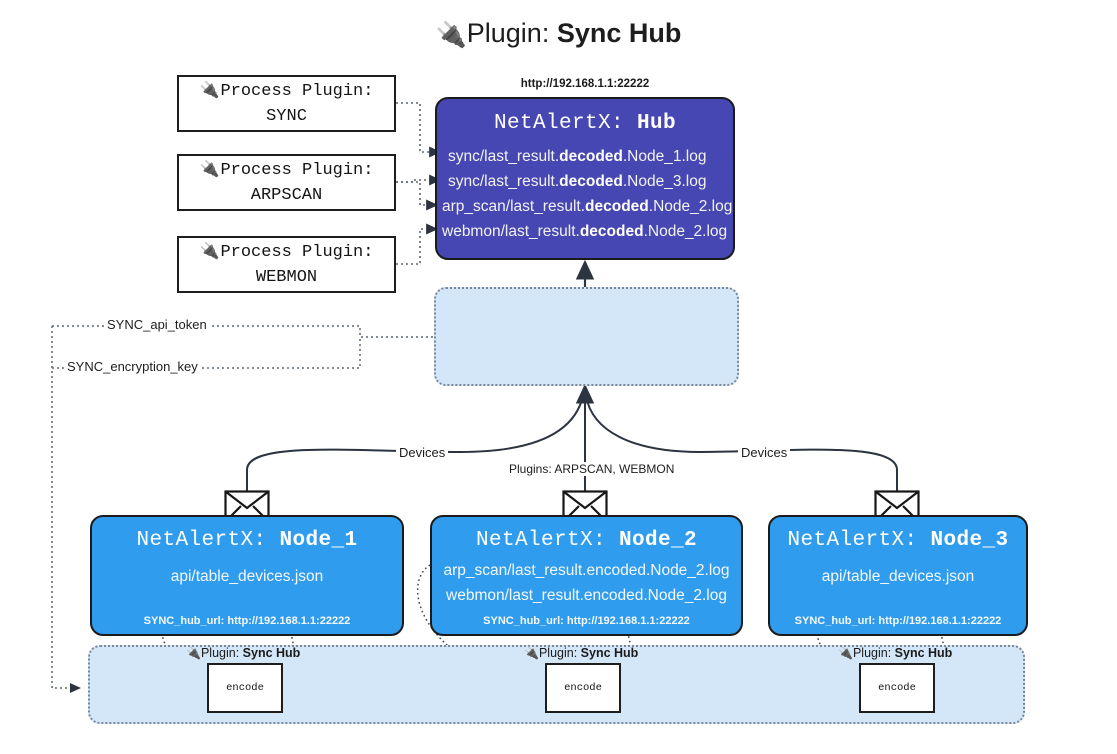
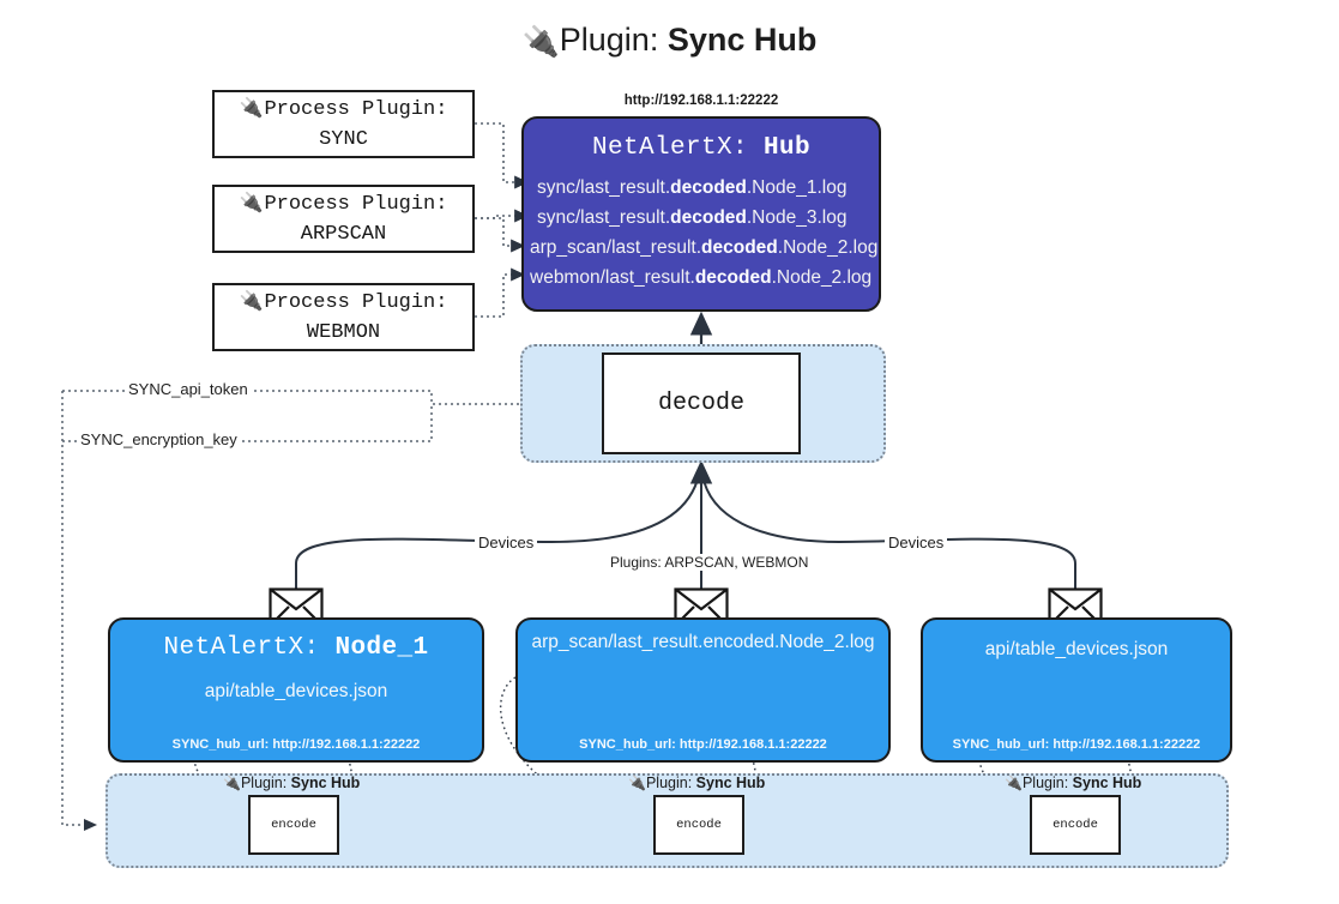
  🔌Plugin: Sync Hub
  🔌Process Plugin:
  SYNC
  🔌Process Plugin:
  ARPSCAN
  🔌Process Plugin:
  WEBMON
  http://192.168.1.1:22222
  NetAlertX: Hub
  sync/last_result.decoded.Node_1.log
  sync/last_result.decoded.Node_3.log
  arp_scan/last_result.decoded.Node_2.log
  webmon/last_result.decoded.Node_2.log
+ decode
  SYNC_api_token
  SYNC_encryption_key
  Devices
  Devices
  Plugins: ARPSCAN, WEBMON
  NetAlertX: Node_1
  api/table_devices.json
  SYNC_hub_url: http://192.168.1.1:22222
- NetAlertX: Node_2
  arp_scan/last_result.encoded.Node_2.log
- webmon/last_result.encoded.Node_2.log
  SYNC_hub_url: http://192.168.1.1:22222
- NetAlertX: Node_3
  api/table_devices.json
  SYNC_hub_url: http://192.168.1.1:22222
  🔌Plugin: Sync Hub
  encode
  🔌Plugin: Sync Hub
  encode
  🔌Plugin: Sync Hub
  encode
